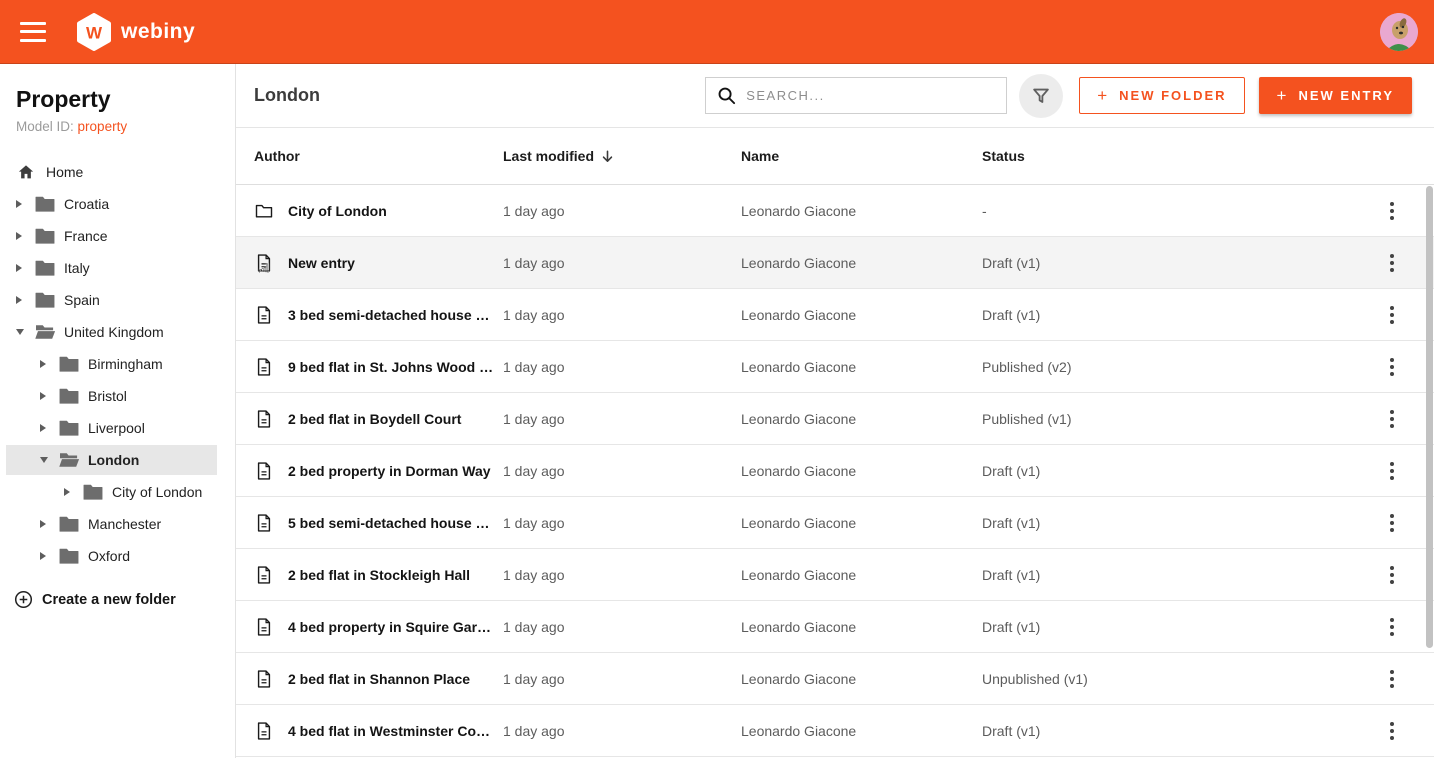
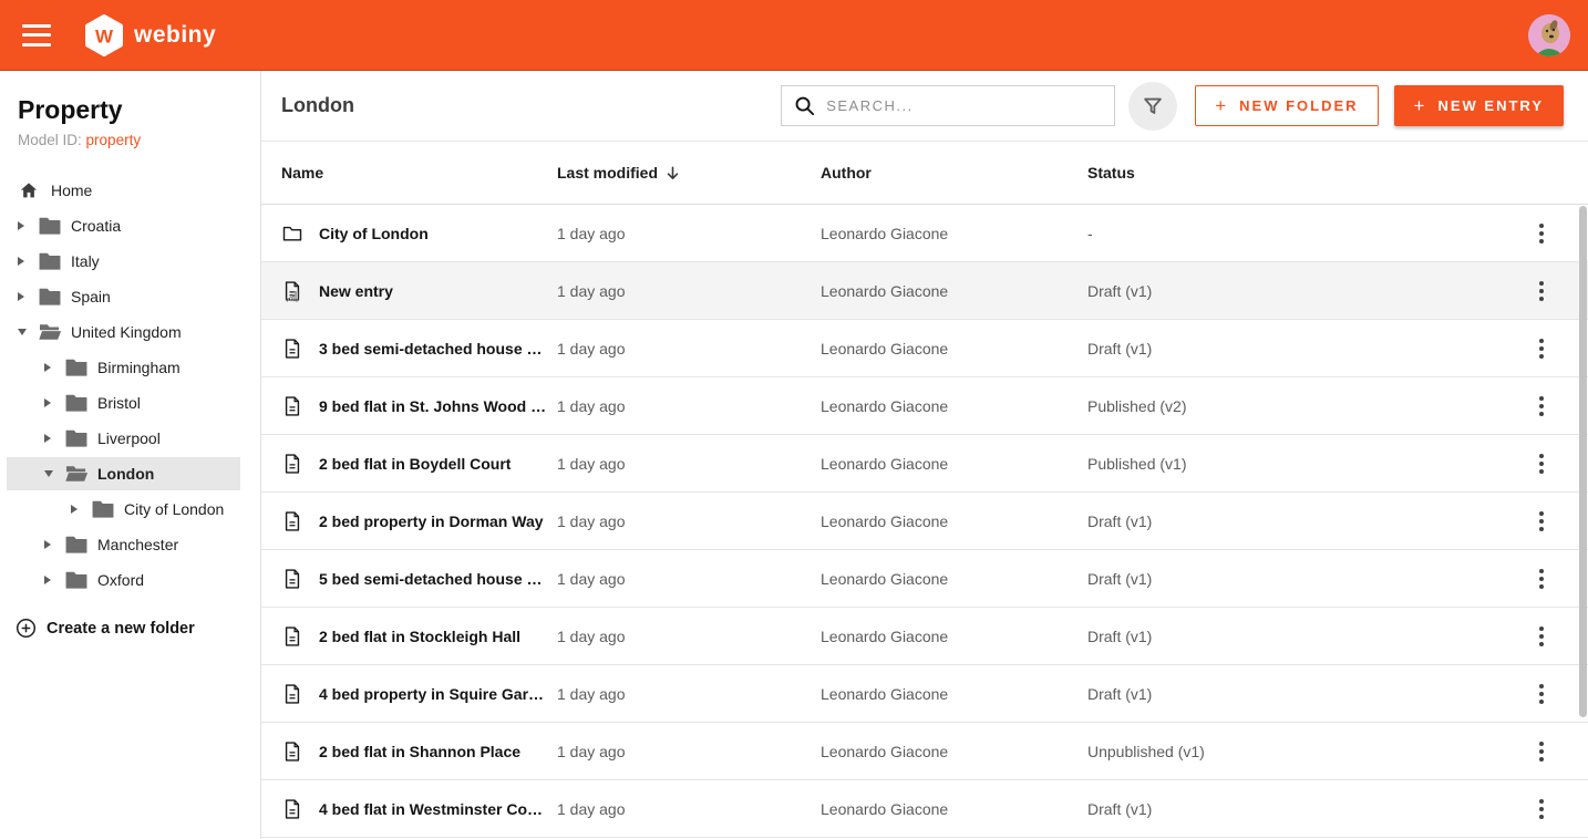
  W
  webiny
  Property
  Model ID: property
  Home
  Croatia
- France
  Italy
  Spain
  United Kingdom
  Birmingham
  Bristol
  Liverpool
  London
  City of London
  Manchester
  Oxford
  Create a new folder
  London
  SEARCH...
  +
  NEW FOLDER
  +
  NEW ENTRY
- Author
+ Name
  Last modified
- Name
+ Author
  Status
  City of London
  1 day ago
  Leonardo Giacone
  -
  ☝
  New entry
  1 day ago
  Leonardo Giacone
  Draft (v1)
  3 bed semi-detached house …
  1 day ago
  Leonardo Giacone
  Draft (v1)
  9 bed flat in St. Johns Wood …
  1 day ago
  Leonardo Giacone
  Published (v2)
  2 bed flat in Boydell Court
  1 day ago
  Leonardo Giacone
  Published (v1)
  2 bed property in Dorman Way
  1 day ago
  Leonardo Giacone
  Draft (v1)
  5 bed semi-detached house …
  1 day ago
  Leonardo Giacone
  Draft (v1)
  2 bed flat in Stockleigh Hall
  1 day ago
  Leonardo Giacone
  Draft (v1)
  4 bed property in Squire Gar…
  1 day ago
  Leonardo Giacone
  Draft (v1)
  2 bed flat in Shannon Place
  1 day ago
  Leonardo Giacone
  Unpublished (v1)
  4 bed flat in Westminster Co…
  1 day ago
  Leonardo Giacone
  Draft (v1)
